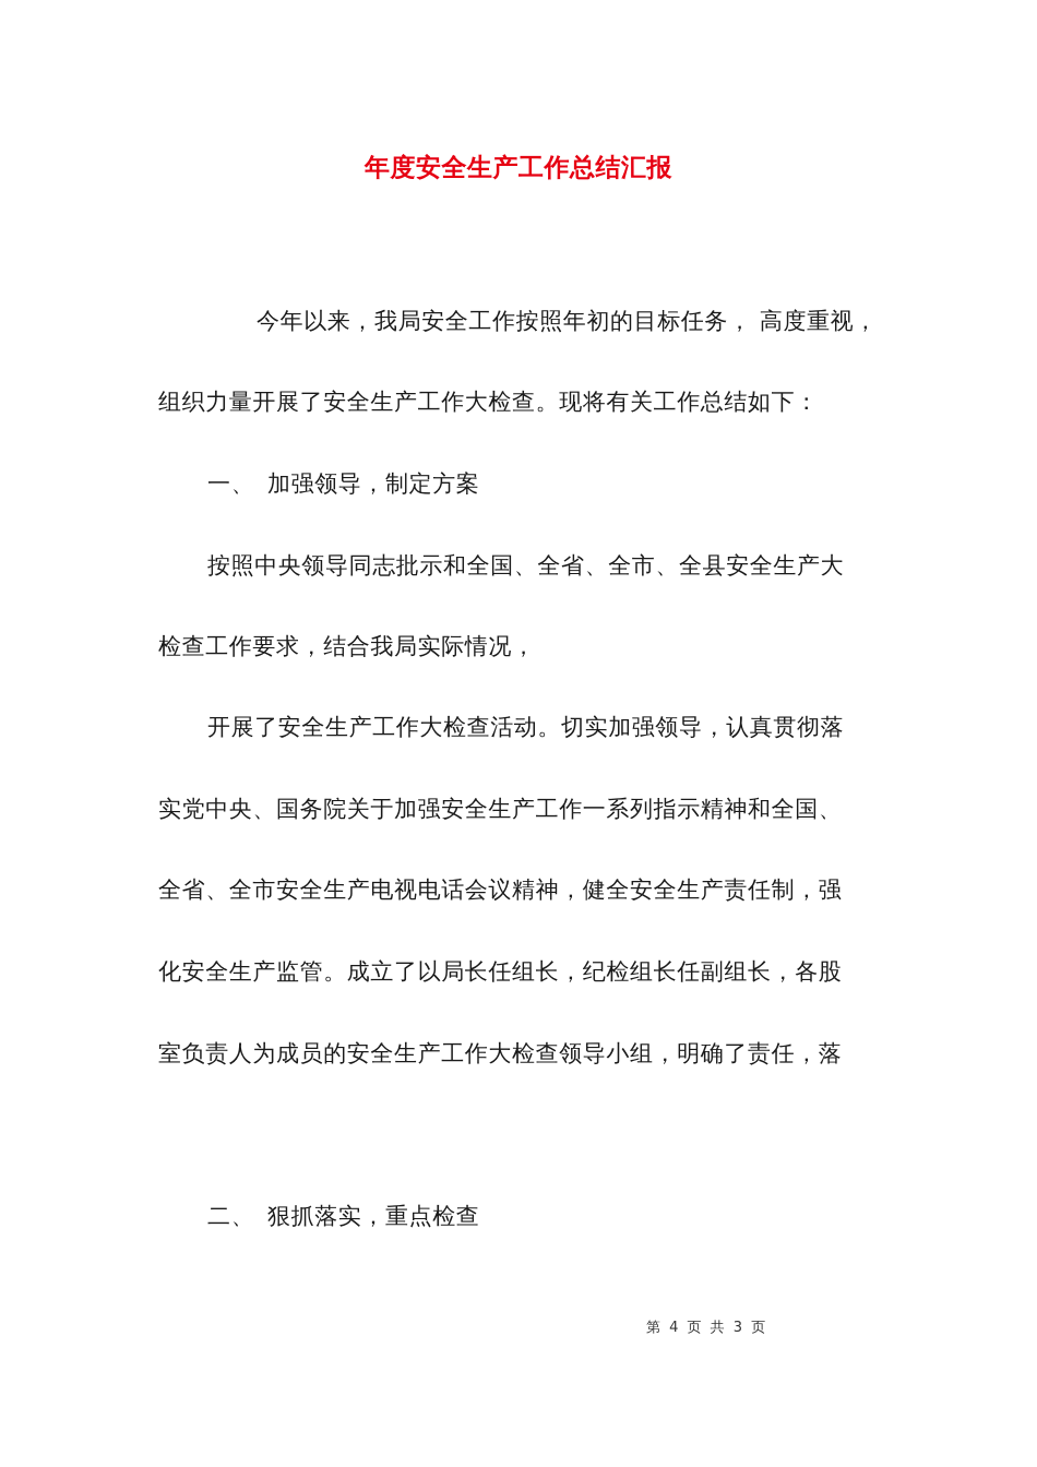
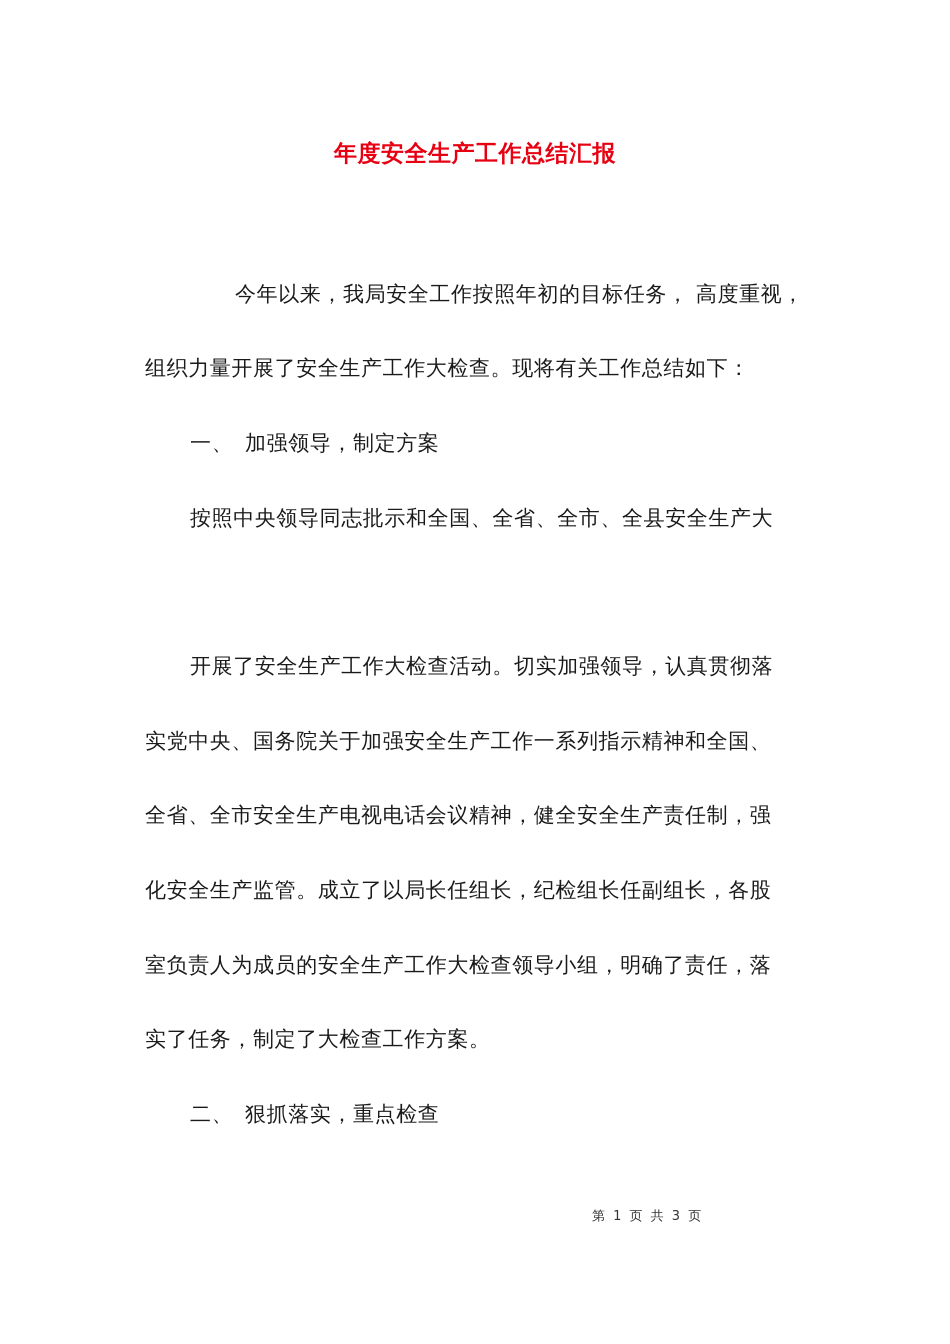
  年度安全生产工作总结汇报
  今年以来，我局安全工作按照年初的目标任务， 高度重视，
  组织力量开展了安全生产工作大检查。现将有关工作总结如下：
  一、 加强领导，制定方案
  按照中央领导同志批示和全国、全省、全市、全县安全生产大
- 检查工作要求，结合我局实际情况，
  开展了安全生产工作大检查活动。切实加强领导，认真贯彻落
  实党中央、国务院关于加强安全生产工作一系列指示精神和全国、
  全省、全市安全生产电视电话会议精神，健全安全生产责任制，强
  化安全生产监管。成立了以局长任组长，纪检组长任副组长，各股
  室负责人为成员的安全生产工作大检查领导小组，明确了责任，落
+ 实了任务，制定了大检查工作方案。
  二、 狠抓落实，重点检查
- 第 4 页 共 3 页
+ 第 1 页 共 3 页
